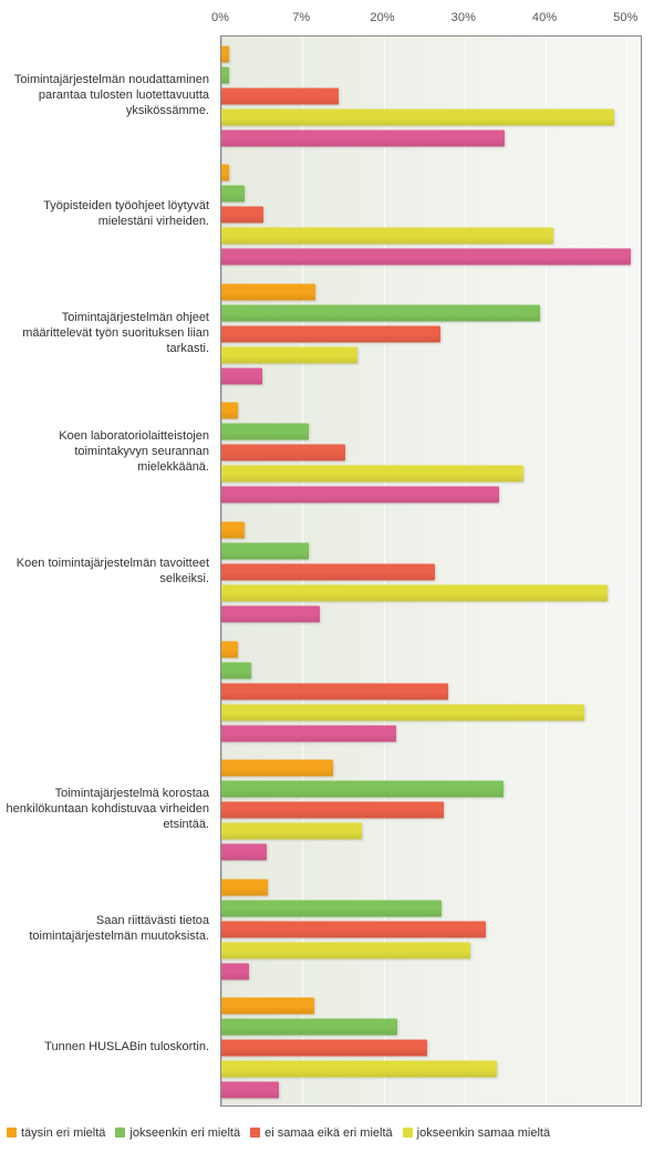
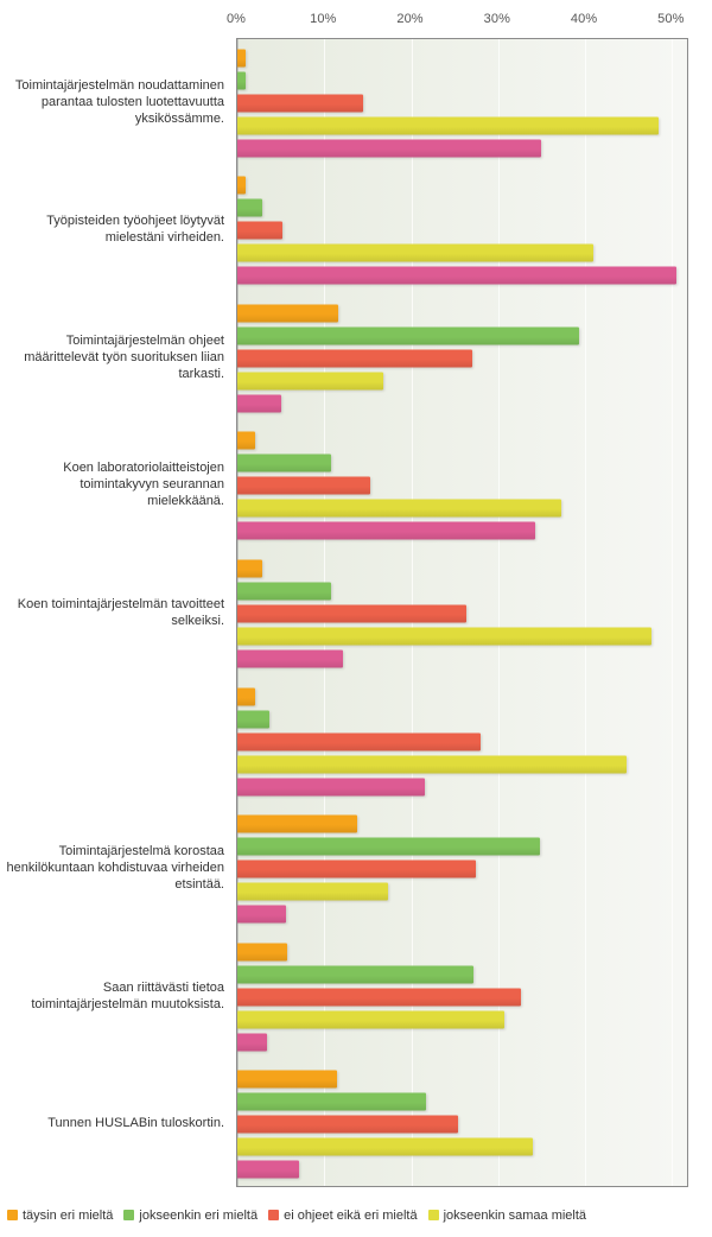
  0%
- 7%
+ 10%
  20%
  30%
  40%
  50%
  Toimintajärjestelmän noudattaminen parantaa tulosten luotettavuutta yksikössämme.
  Työpisteiden työohjeet löytyvät mielestäni virheiden.
  Toimintajärjestelmän ohjeet määrittelevät työn suorituksen liian tarkasti.
  Koen laboratoriolaitteistojen toimintakyvyn seurannan mielekkäänä.
  Koen toimintajärjestelmän tavoitteet selkeiksi.
  Toimintajärjestelmä korostaa henkilökuntaan kohdistuvaa virheiden etsintää.
  Saan riittävästi tietoa toimintajärjestelmän muutoksista.
  Tunnen HUSLABin tuloskortin.
- täysin eri mieltä jokseenkin eri mieltä ei samaa eikä eri mieltä jokseenkin samaa mieltä
+ täysin eri mieltä jokseenkin eri mieltä ei ohjeet eikä eri mieltä jokseenkin samaa mieltä
